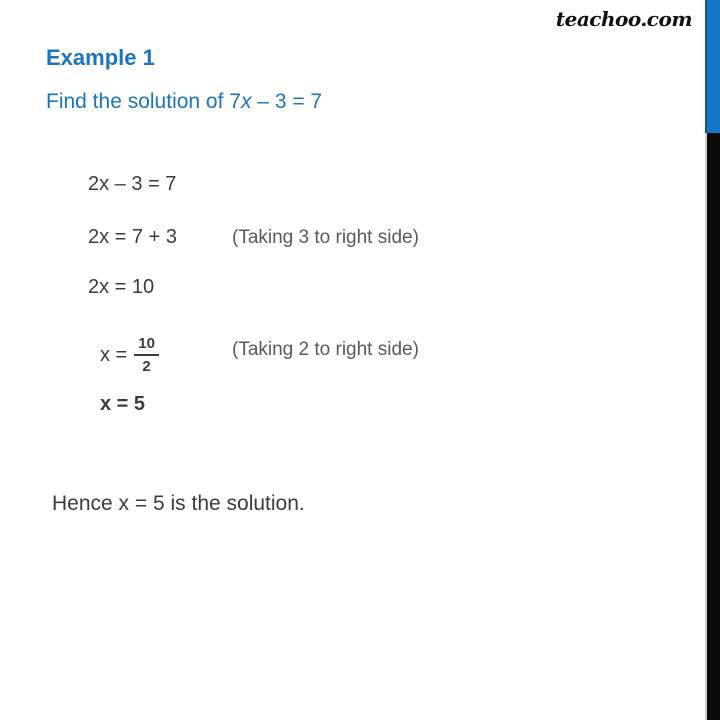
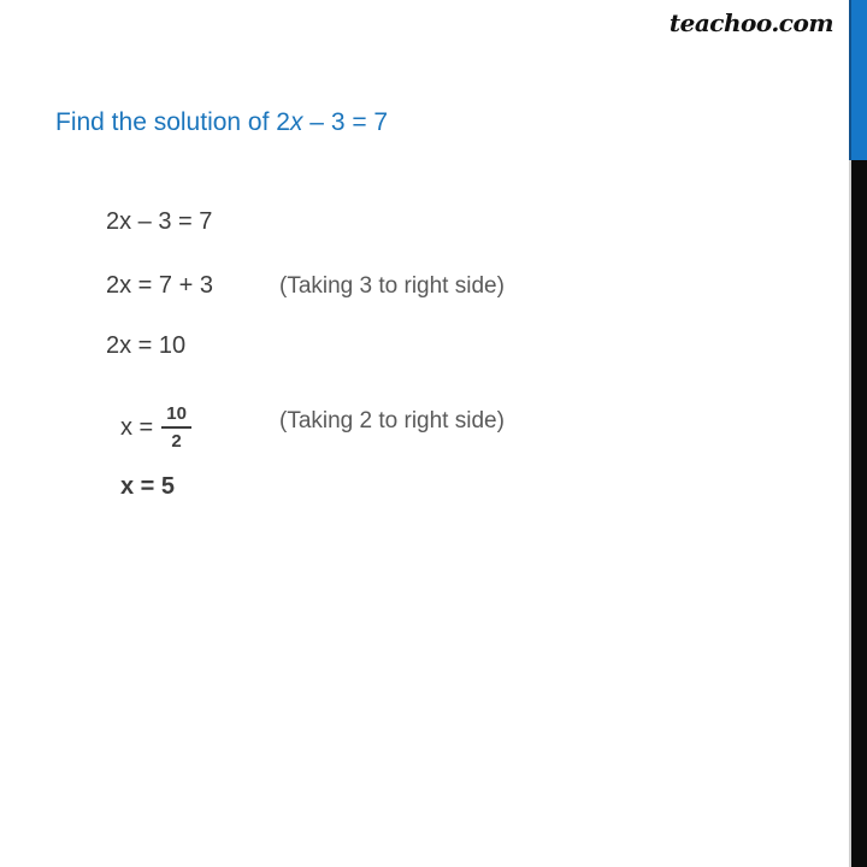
  teachoo.com
- Example 1
- Find the solution of 7x – 3 = 7
+ Find the solution of 2x – 3 = 7
  2x – 3 = 7
  2x = 7 + 3
  (Taking 3 to right side)
  2x = 10
  x =
  10
  2
  (Taking 2 to right side)
  x = 5
- Hence x = 5 is the solution.
